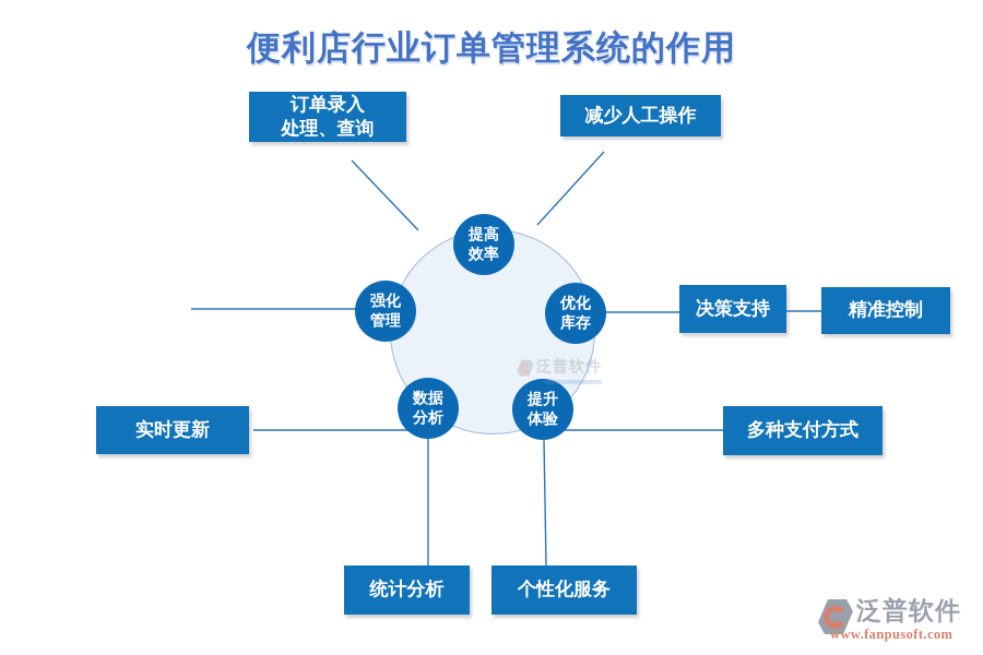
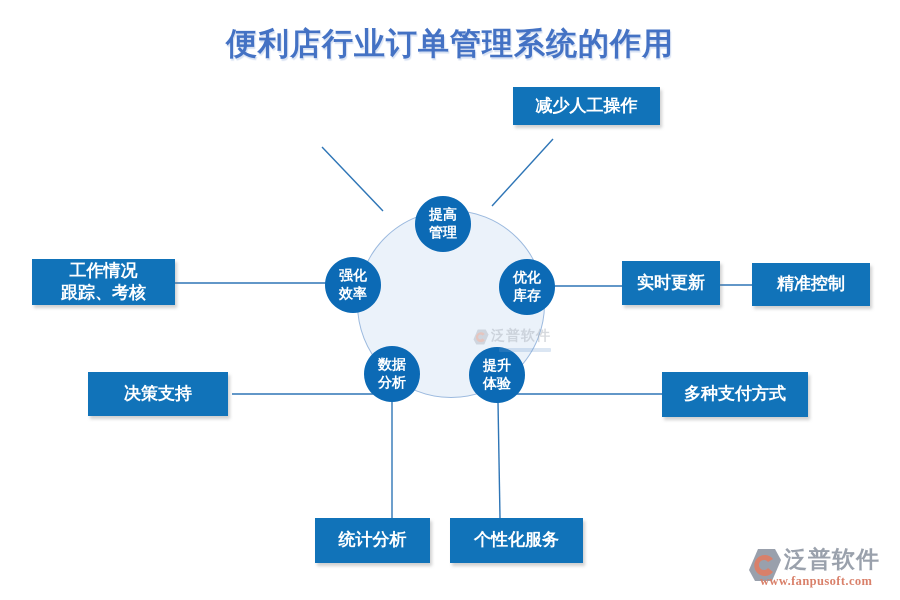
  便利店行业订单管理系统的作用
  提高
- 效率
+ 管理
  强化
- 管理
+ 效率
  优化
  库存
  数据
  分析
  提升
  体验
- 订单录入
- 处理、查询
  减少人工操作
+ 工作情况
+ 跟踪、考核
- 决策支持
+ 实时更新
  精准控制
- 实时更新
+ 决策支持
  多种支付方式
  统计分析
  个性化服务
  泛普软件
  泛普软件
  www.fanpusoft.com
